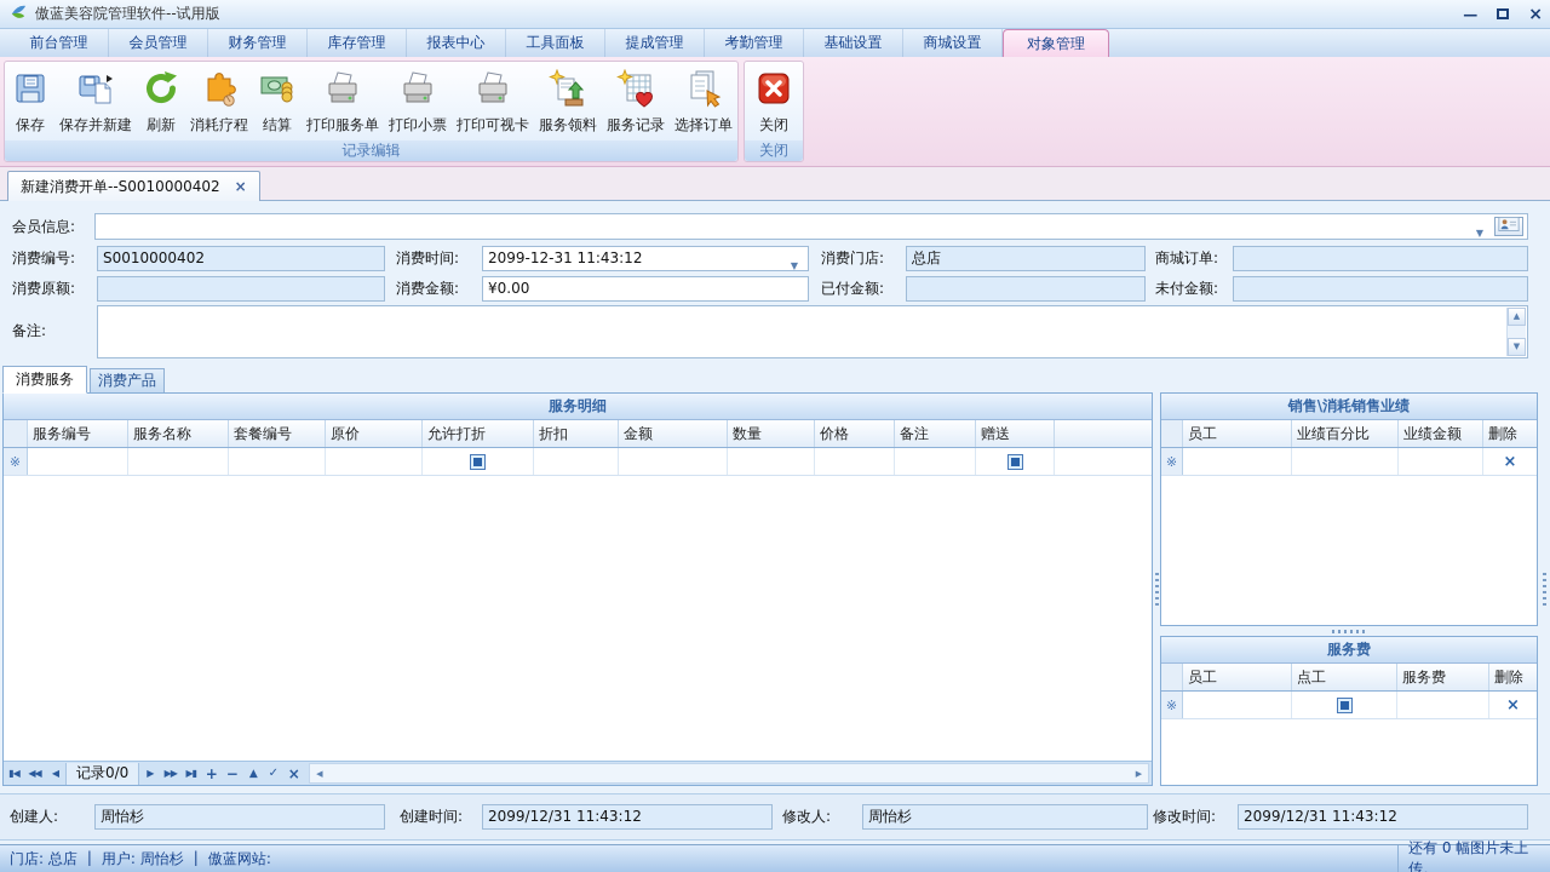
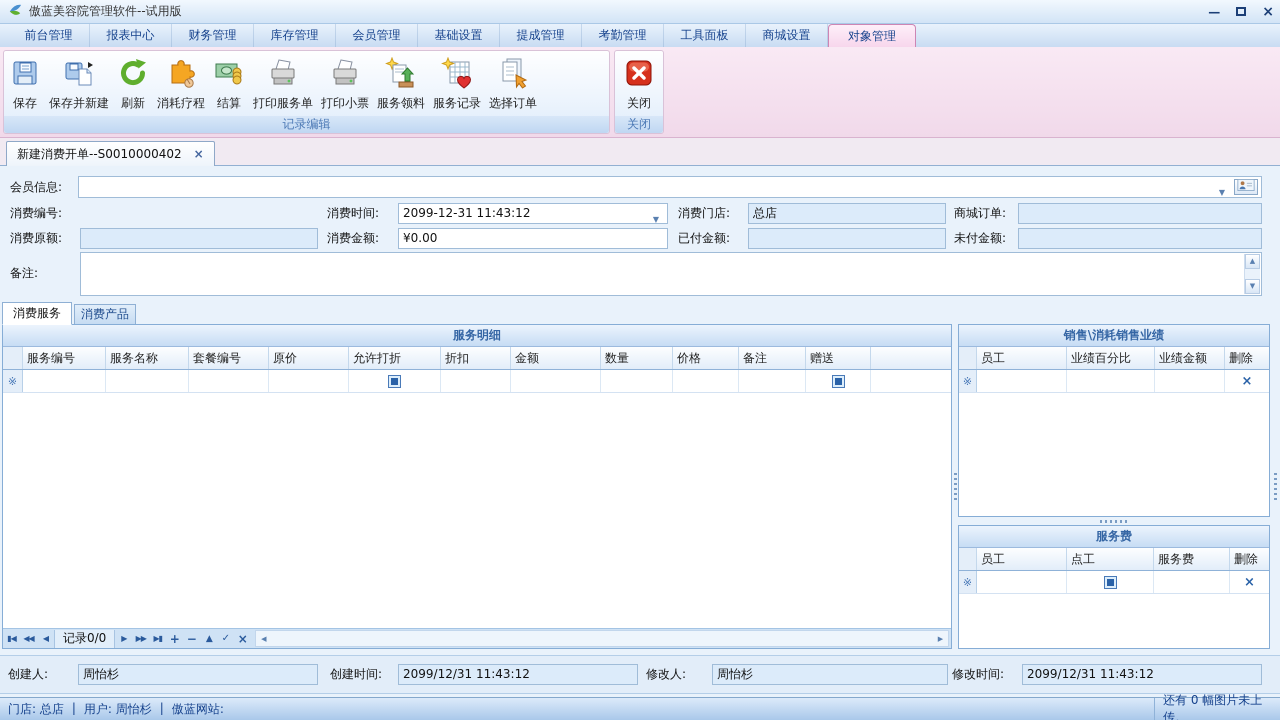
  傲蓝美容院管理软件--试用版
  —
  ×
  前台管理
- 会员管理
+ 报表中心
  财务管理
  库存管理
- 报表中心
+ 会员管理
- 工具面板
+ 基础设置
  提成管理
  考勤管理
- 基础设置
+ 工具面板
  商城设置
  对象管理
  保存
  保存并新建
  刷新
  消耗疗程
  结算
  打印服务单
  打印小票
- 打印可视卡
  服务领料
  服务记录
  选择订单
  记录编辑
  关闭
  关闭
  新建消费开单--S0010000402
  ×
  会员信息:
  ▼
  消费编号:
- S0010000402
  消费时间:
  2099-12-31 11:43:12
  ▼
  消费门店:
  总店
  商城订单:
  消费原额:
  消费金额:
  ¥0.00
  已付金额:
  未付金额:
  备注:
  ▲
  ▼
  消费服务
  消费产品
  服务明细
  服务编号
  服务名称
  套餐编号
  原价
  允许打折
  折扣
  金额
  数量
  价格
  备注
  赠送
  ※
  ▮◀
  ◀◀
  ◀
  记录0/0
  ▶
  ▶▶
  ▶▮
  +
  −
  ▲
  ✓
  ×
  ◀
  ▶
  销售\消耗销售业绩
  员工
  业绩百分比
  业绩金额
  删除
  ※
  ×
  服务费
  员工
  点工
  服务费
  删除
  ※
  ×
  创建人:
  周怡杉
  创建时间:
  2099/12/31 11:43:12
  修改人:
  周怡杉
  修改时间:
  2099/12/31 11:43:12
  门店: 总店
  |
  用户: 周怡杉
  |
  傲蓝网站:
  还有 0 幅图片未上传。
